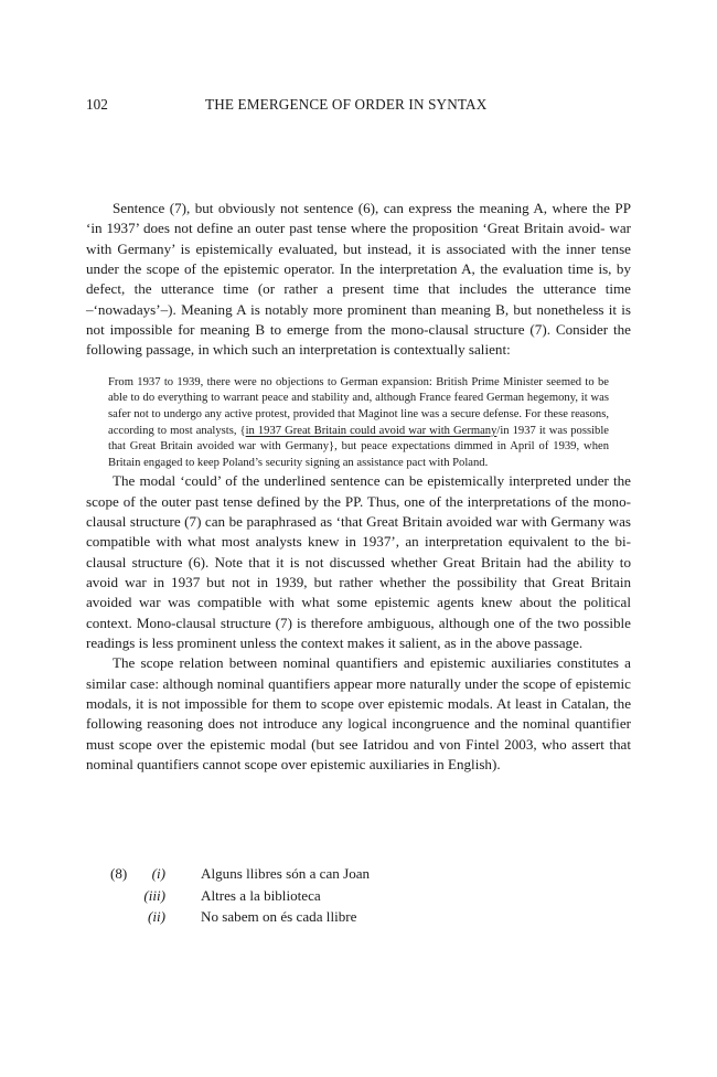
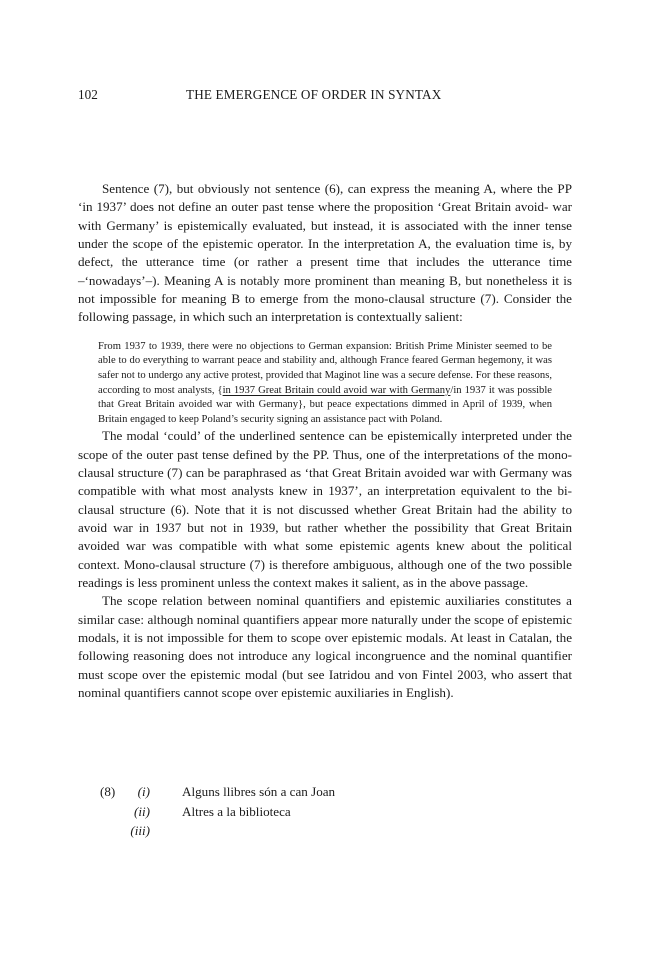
  102
  THE EMERGENCE OF ORDER IN SYNTAX
  Sentence (7), but obviously not sentence (6), can express the meaning A, where the PP ‘in 1937’ does not define an outer past tense where the proposition ‘Great Britain avoid- war with Germany’ is epistemically evaluated, but instead, it is associated with the inner tense under the scope of the epistemic operator. In the interpretation A, the evaluation time is, by defect, the utterance time (or rather a present time that includes the utterance time –‘nowadays’–). Meaning A is notably more prominent than meaning B, but nonetheless it is not impossible for meaning B to emerge from the mono-clausal structure (7). Consider the following passage, in which such an interpretation is contextually salient:
  From 1937 to 1939, there were no objections to German expansion: British Prime Minister seemed to be able to do everything to warrant peace and stability and, although France feared German hegemony, it was safer not to undergo any active protest, provided that Maginot line was a secure defense. For these reasons, according to most analysts, {in 1937 Great Britain could avoid war with Germany/in 1937 it was possible that Great Britain avoided war with Germany}, but peace expectations dimmed in April of 1939, when Britain engaged to keep Poland’s security signing an assistance pact with Poland.
  The modal ‘could’ of the underlined sentence can be epistemically interpreted under the scope of the outer past tense defined by the PP. Thus, one of the interpretations of the mono-clausal structure (7) can be paraphrased as ‘that Great Britain avoided war with Germany was compatible with what most analysts knew in 1937’, an interpretation equivalent to the bi-clausal structure (6). Note that it is not discussed whether Great Britain had the ability to avoid war in 1937 but not in 1939, but rather whether the possibility that Great Britain avoided war was compatible with what some epistemic agents knew about the political context. Mono-clausal structure (7) is therefore ambiguous, although one of the two possible readings is less prominent unless the context makes it salient, as in the above passage.
  The scope relation between nominal quantifiers and epistemic auxiliaries constitutes a similar case: although nominal quantifiers appear more naturally under the scope of epistemic modals, it is not impossible for them to scope over epistemic modals. At least in Catalan, the following reasoning does not introduce any logical incongruence and the nominal quantifier must scope over the epistemic modal (but see Iatridou and von Fintel 2003, who assert that nominal quantifiers cannot scope over epistemic auxiliaries in English).
  (8)
  (i)
  Alguns llibres són a can Joan
- (iii)
+ (ii)
  Altres a la biblioteca
- (ii)
+ (iii)
- No sabem on és cada llibre
